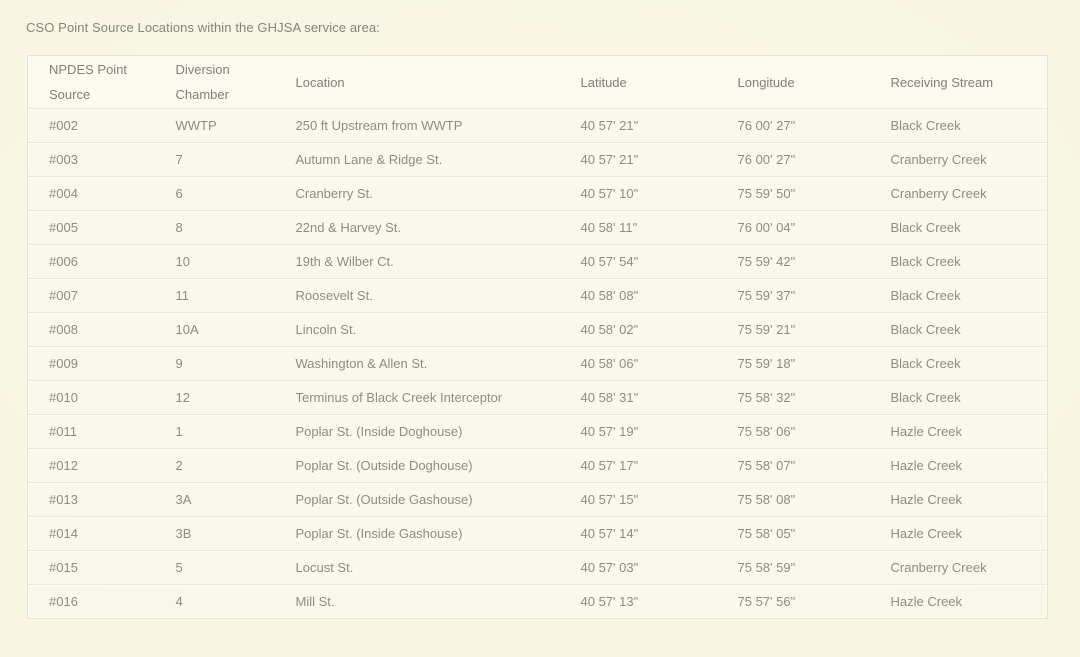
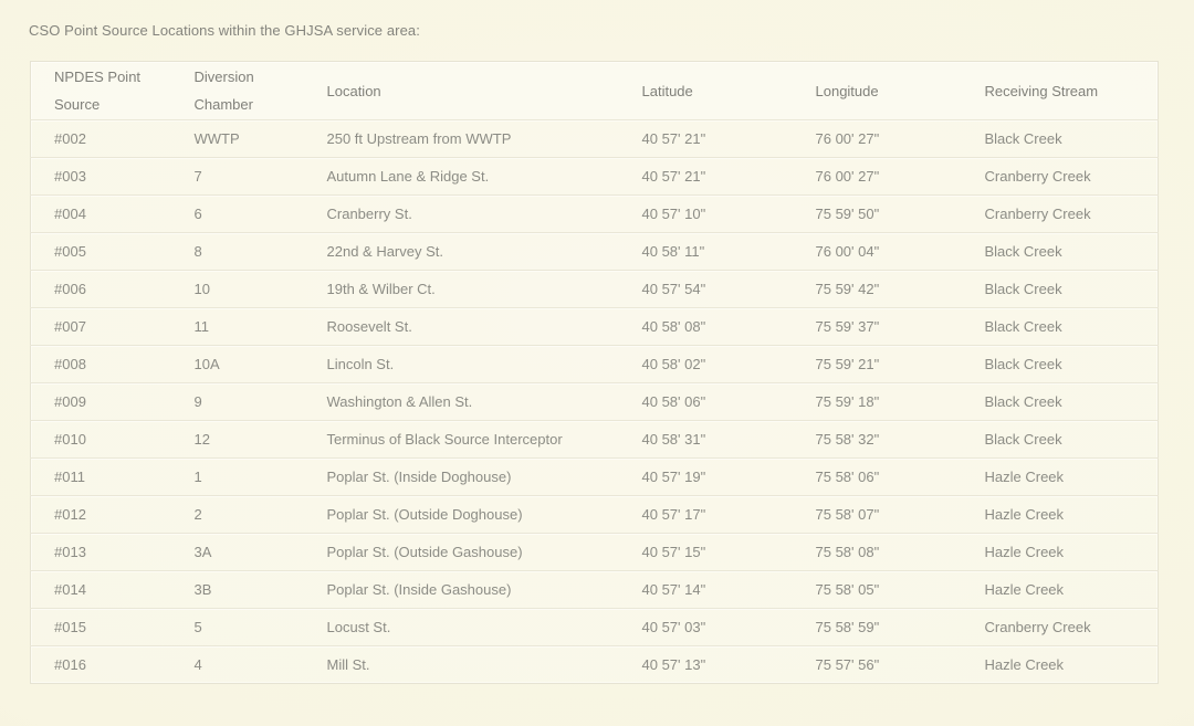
  CSO Point Source Locations within the GHJSA service area:
  NPDES Point Source	Diversion Chamber	Location	Latitude	Longitude	Receiving Stream
  #002	WWTP	250 ft Upstream from WWTP	40 57' 21"	76 00' 27"	Black Creek
  #003	7	Autumn Lane & Ridge St.	40 57' 21"	76 00' 27"	Cranberry Creek
  #004	6	Cranberry St.	40 57' 10"	75 59' 50"	Cranberry Creek
  #005	8	22nd & Harvey St.	40 58' 11"	76 00' 04"	Black Creek
  #006	10	19th & Wilber Ct.	40 57' 54"	75 59' 42"	Black Creek
  #007	11	Roosevelt St.	40 58' 08"	75 59' 37"	Black Creek
  #008	10A	Lincoln St.	40 58' 02"	75 59' 21"	Black Creek
  #009	9	Washington & Allen St.	40 58' 06"	75 59' 18"	Black Creek
- #010	12	Terminus of Black Creek Interceptor	40 58' 31"	75 58' 32"	Black Creek
+ #010	12	Terminus of Black Source Interceptor	40 58' 31"	75 58' 32"	Black Creek
  #011	1	Poplar St. (Inside Doghouse)	40 57' 19"	75 58' 06"	Hazle Creek
  #012	2	Poplar St. (Outside Doghouse)	40 57' 17"	75 58' 07"	Hazle Creek
  #013	3A	Poplar St. (Outside Gashouse)	40 57' 15"	75 58' 08"	Hazle Creek
  #014	3B	Poplar St. (Inside Gashouse)	40 57' 14"	75 58' 05"	Hazle Creek
  #015	5	Locust St.	40 57' 03"	75 58' 59"	Cranberry Creek
  #016	4	Mill St.	40 57' 13"	75 57' 56"	Hazle Creek
